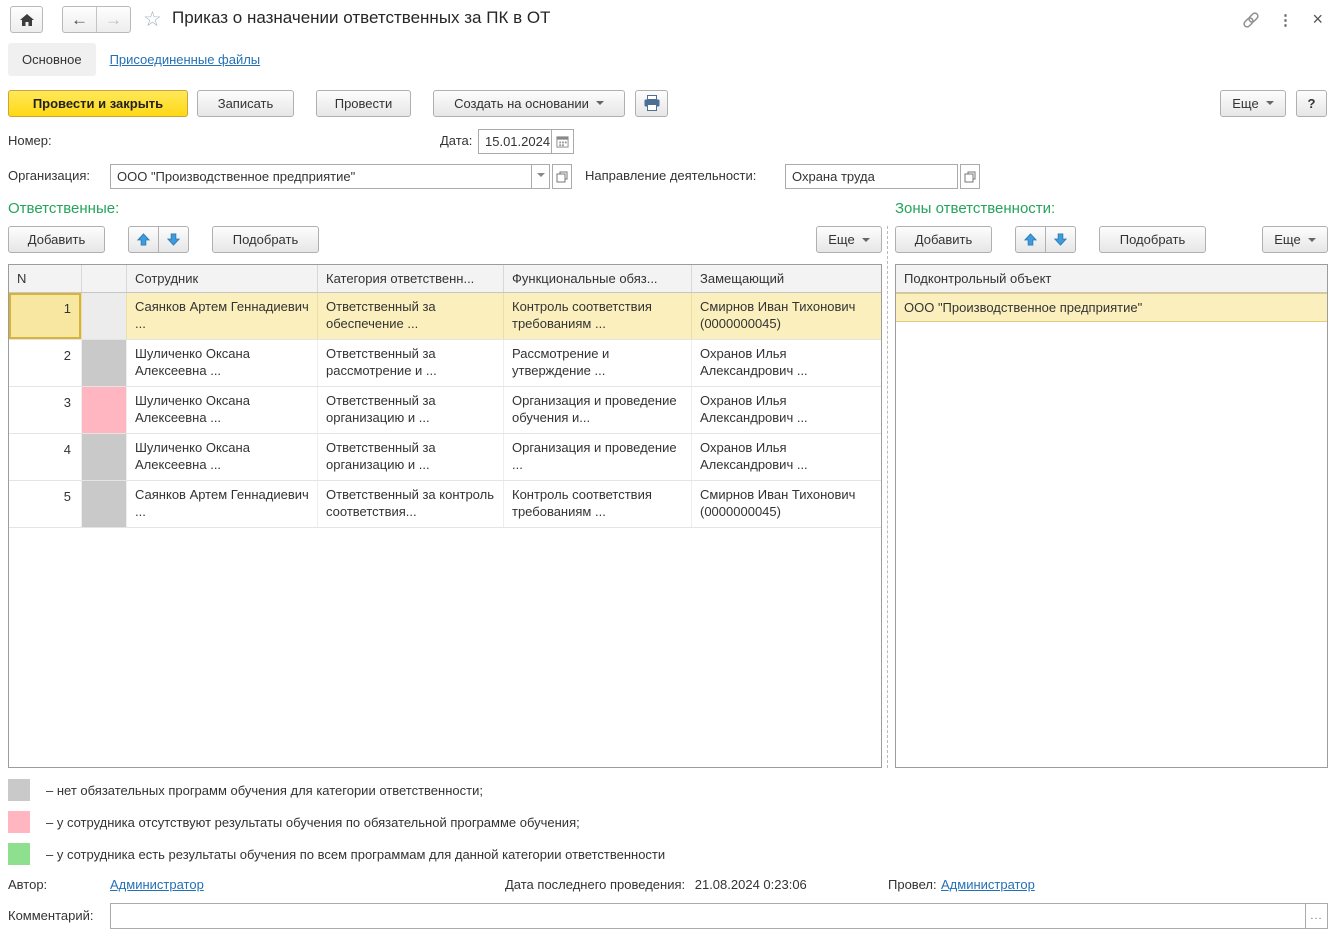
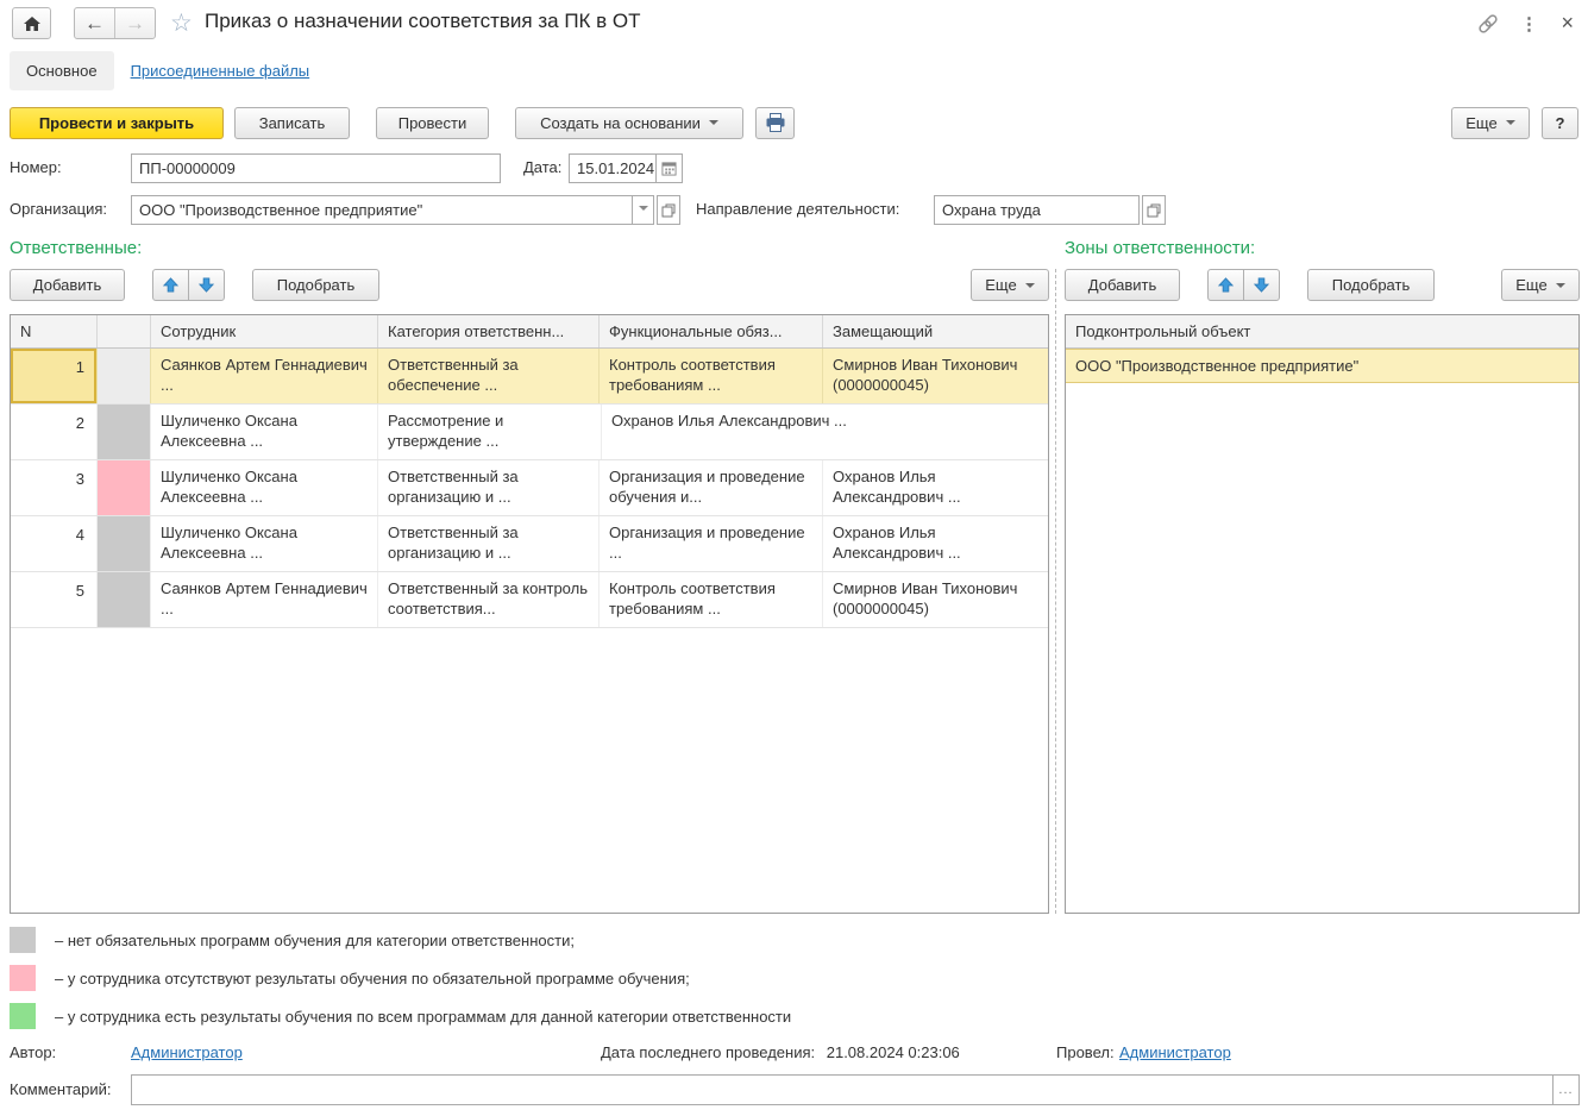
  ←
  →
  ☆
- Приказ о назначении ответственных за ПК в ОТ
+ Приказ о назначении соответствия за ПК в ОТ
  ⋮
  ×
  Основное
  Присоединенные файлы
  Провести и закрыть
  Записать
  Провести
  Создать на основании
  Еще
  ?
  Номер:
+ ПП-00000009
  Дата:
  15.01.2024
  Организация:
  ООО "Производственное предприятие"
  Направление деятельности:
  Охрана труда
  Ответственные:
  Зоны ответственности:
  Добавить
  Подобрать
  Еще
  N
  Сотрудник
  Категория ответственн...
  Функциональные обяз...
  Замещающий
  1
  Саянков Артем Геннадиевич ...
  Ответственный за обеспечение ...
  Контроль соответствия требованиям ...
  Смирнов Иван Тихонович (0000000045)
  2
  Шуличенко Оксана Алексеевна ...
- Ответственный за рассмотрение и ...
  Рассмотрение и утверждение ...
  Охранов Илья Александрович ...
  3
  Шуличенко Оксана Алексеевна ...
  Ответственный за организацию и ...
  Организация и проведение обучения и...
  Охранов Илья Александрович ...
  4
  Шуличенко Оксана Алексеевна ...
  Ответственный за организацию и ...
  Организация и проведение ...
  Охранов Илья Александрович ...
  5
  Саянков Артем Геннадиевич ...
  Ответственный за контроль соответствия...
  Контроль соответствия требованиям ...
  Смирнов Иван Тихонович (0000000045)
  Добавить
  Подобрать
  Еще
  Подконтрольный объект
  ООО "Производственное предприятие"
  – нет обязательных программ обучения для категории ответственности;
  – у сотрудника отсутствуют результаты обучения по обязательной программе обучения;
  – у сотрудника есть результаты обучения по всем программам для данной категории ответственности
  Автор:
  Администратор
  Дата последнего проведения: 21.08.2024 0:23:06
  Провел:
  Администратор
  Комментарий:
  ...
